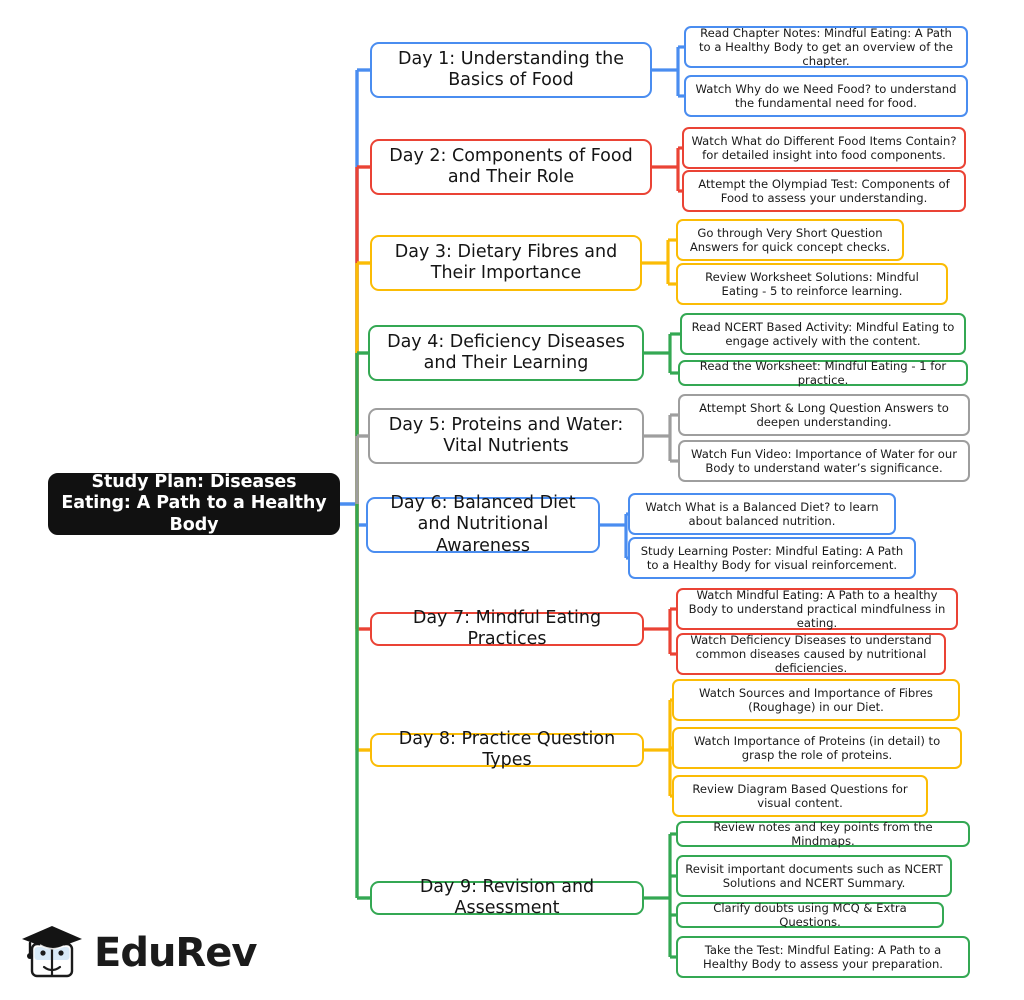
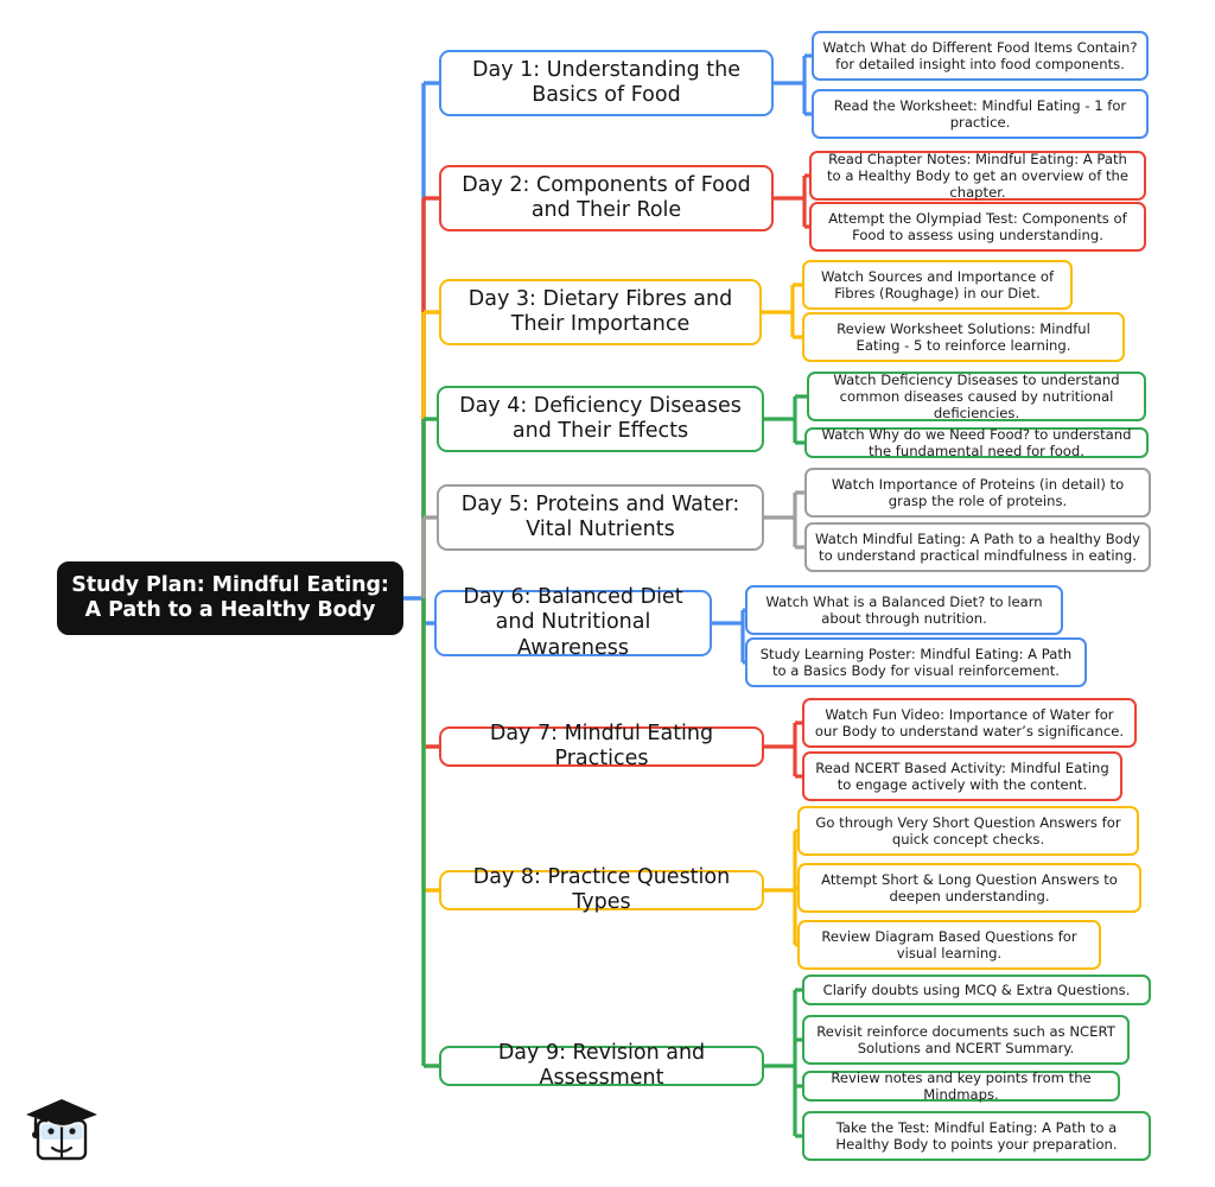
- Study Plan: Diseases Eating: A Path to a Healthy Body
+ Study Plan: Mindful Eating: A Path to a Healthy Body
  Day 1: Understanding the Basics of Food
- Read Chapter Notes: Mindful Eating: A Path to a Healthy Body to get an overview of the chapter.
+ Watch What do Different Food Items Contain? for detailed insight into food components.
- Watch Why do we Need Food? to understand the fundamental need for food.
+ Read the Worksheet: Mindful Eating - 1 for practice.
  Day 2: Components of Food and Their Role
- Watch What do Different Food Items Contain? for detailed insight into food components.
+ Read Chapter Notes: Mindful Eating: A Path to a Healthy Body to get an overview of the chapter.
- Attempt the Olympiad Test: Components of Food to assess your understanding.
+ Attempt the Olympiad Test: Components of Food to assess using understanding.
  Day 3: Dietary Fibres and Their Importance
- Go through Very Short Question Answers for quick concept checks.
+ Watch Sources and Importance of Fibres (Roughage) in our Diet.
  Review Worksheet Solutions: Mindful Eating - 5 to reinforce learning.
- Day 4: Deficiency Diseases and Their Learning
+ Day 4: Deficiency Diseases and Their Effects
- Read NCERT Based Activity: Mindful Eating to engage actively with the content.
+ Watch Deficiency Diseases to understand common diseases caused by nutritional deficiencies.
- Read the Worksheet: Mindful Eating - 1 for practice.
+ Watch Why do we Need Food? to understand the fundamental need for food.
  Day 5: Proteins and Water: Vital Nutrients
- Attempt Short & Long Question Answers to deepen understanding.
+ Watch Importance of Proteins (in detail) to grasp the role of proteins.
- Watch Fun Video: Importance of Water for our Body to understand water’s significance.
+ Watch Mindful Eating: A Path to a healthy Body to understand practical mindfulness in eating.
  Day 6: Balanced Diet and Nutritional Awareness
- Watch What is a Balanced Diet? to learn about balanced nutrition.
+ Watch What is a Balanced Diet? to learn about through nutrition.
- Study Learning Poster: Mindful Eating: A Path to a Healthy Body for visual reinforcement.
+ Study Learning Poster: Mindful Eating: A Path to a Basics Body for visual reinforcement.
  Day 7: Mindful Eating Practices
- Watch Mindful Eating: A Path to a healthy Body to understand practical mindfulness in eating.
+ Watch Fun Video: Importance of Water for our Body to understand water’s significance.
- Watch Deficiency Diseases to understand common diseases caused by nutritional deficiencies.
+ Read NCERT Based Activity: Mindful Eating to engage actively with the content.
  Day 8: Practice Question Types
- Watch Sources and Importance of Fibres (Roughage) in our Diet.
+ Go through Very Short Question Answers for quick concept checks.
- Watch Importance of Proteins (in detail) to grasp the role of proteins.
+ Attempt Short & Long Question Answers to deepen understanding.
- Review Diagram Based Questions for visual content.
+ Review Diagram Based Questions for visual learning.
  Day 9: Revision and Assessment
- Review notes and key points from the Mindmaps.
+ Clarify doubts using MCQ & Extra Questions.
- Revisit important documents such as NCERT Solutions and NCERT Summary.
+ Revisit reinforce documents such as NCERT Solutions and NCERT Summary.
- Clarify doubts using MCQ & Extra Questions.
+ Review notes and key points from the Mindmaps.
- Take the Test: Mindful Eating: A Path to a Healthy Body to assess your preparation.
+ Take the Test: Mindful Eating: A Path to a Healthy Body to points your preparation.
- EduRev
